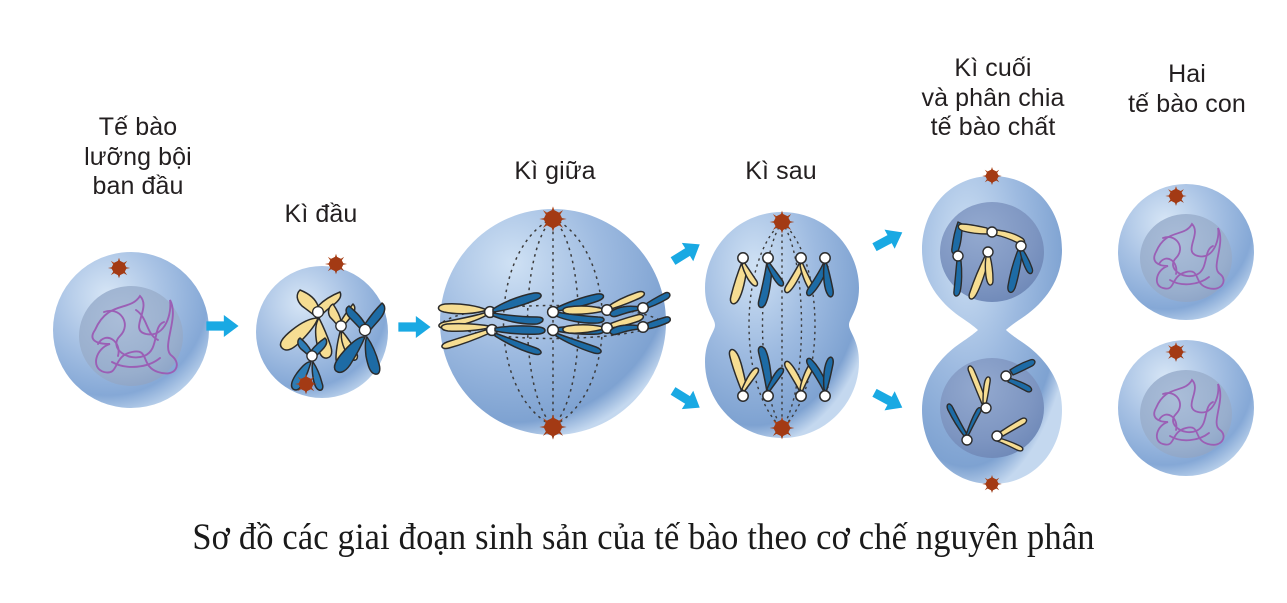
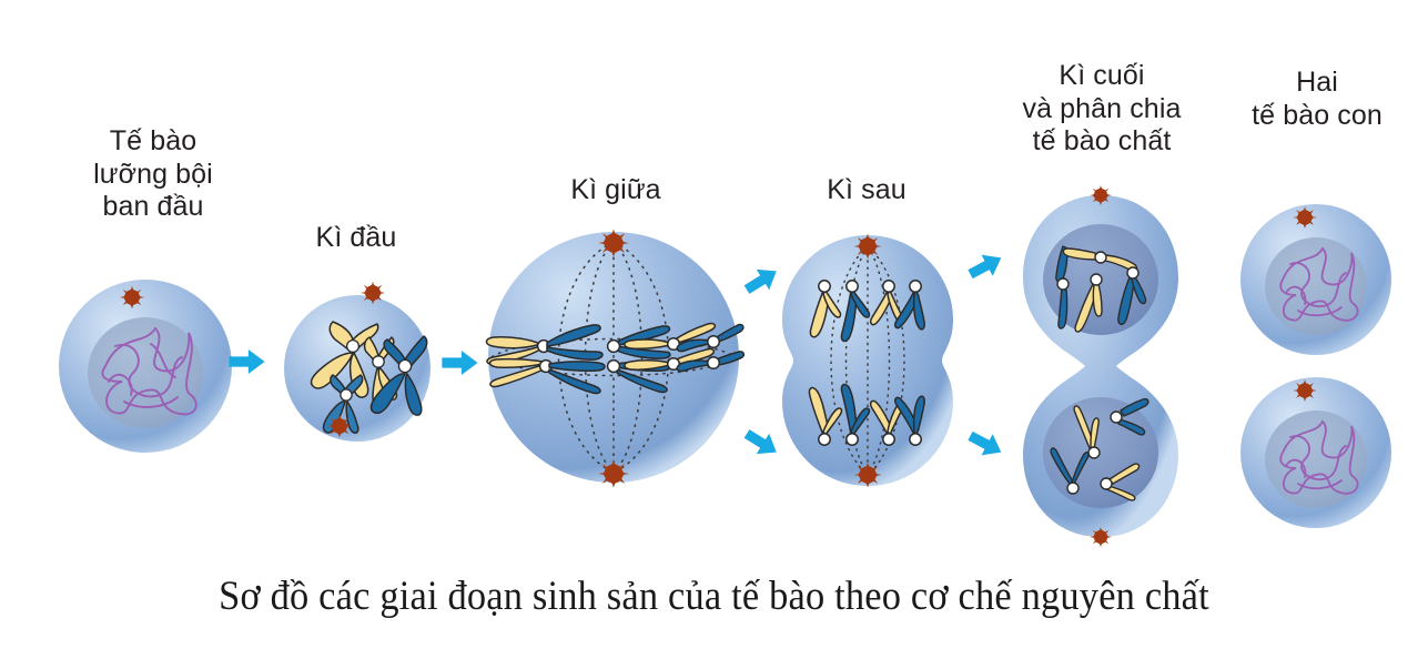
  Tế bào
  lưỡng bội
  ban đầu
  Kì đầu
  Kì giữa
  Kì sau
  Kì cuối
  và phân chia
  tế bào chất
  Hai
  tế bào con
- Sơ đồ các giai đoạn sinh sản của tế bào theo cơ chế nguyên phân
+ Sơ đồ các giai đoạn sinh sản của tế bào theo cơ chế nguyên chất
